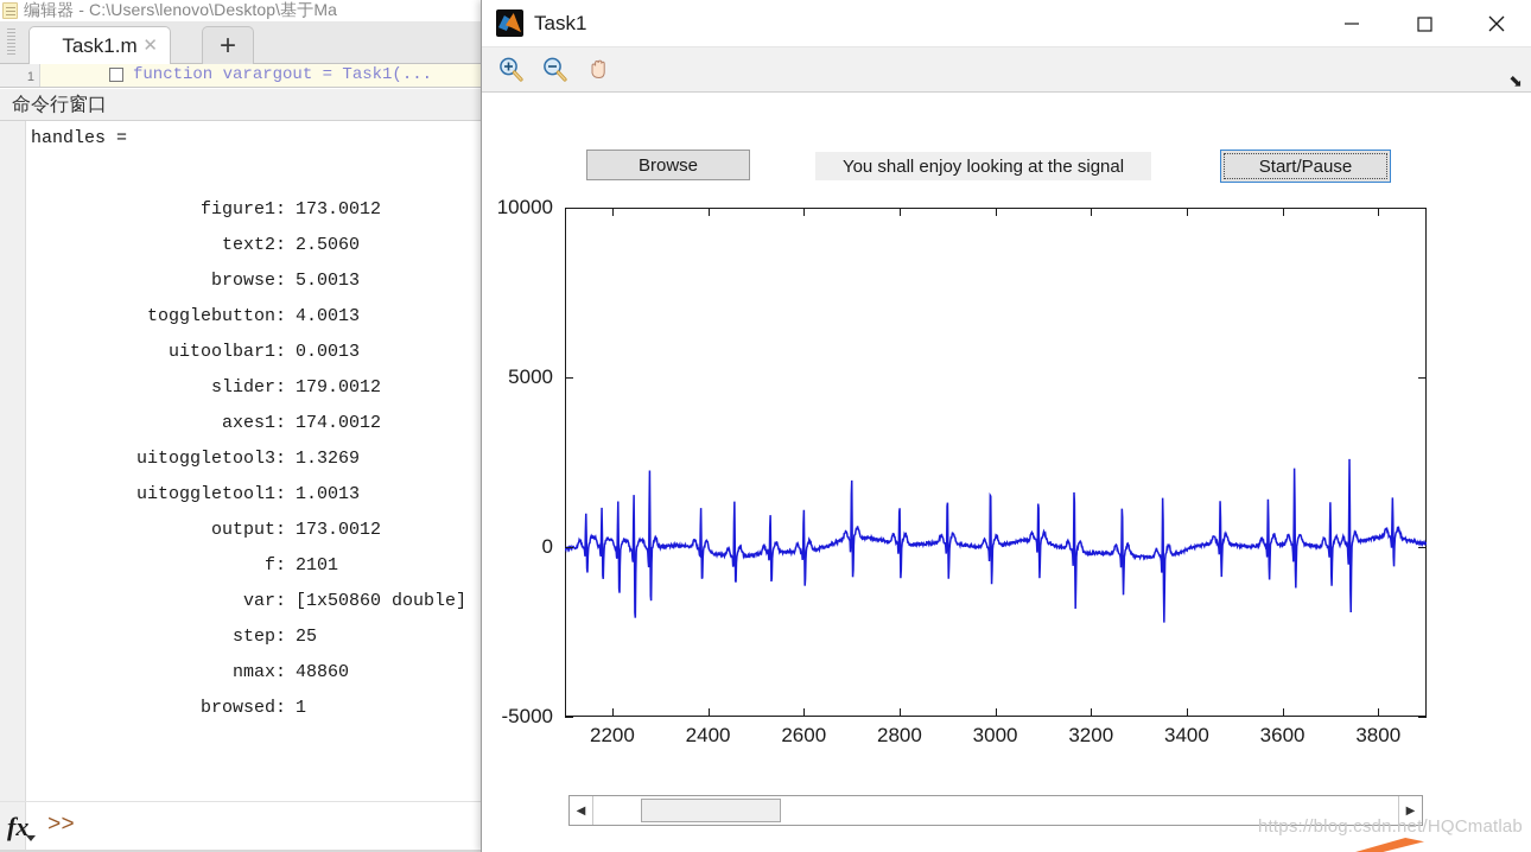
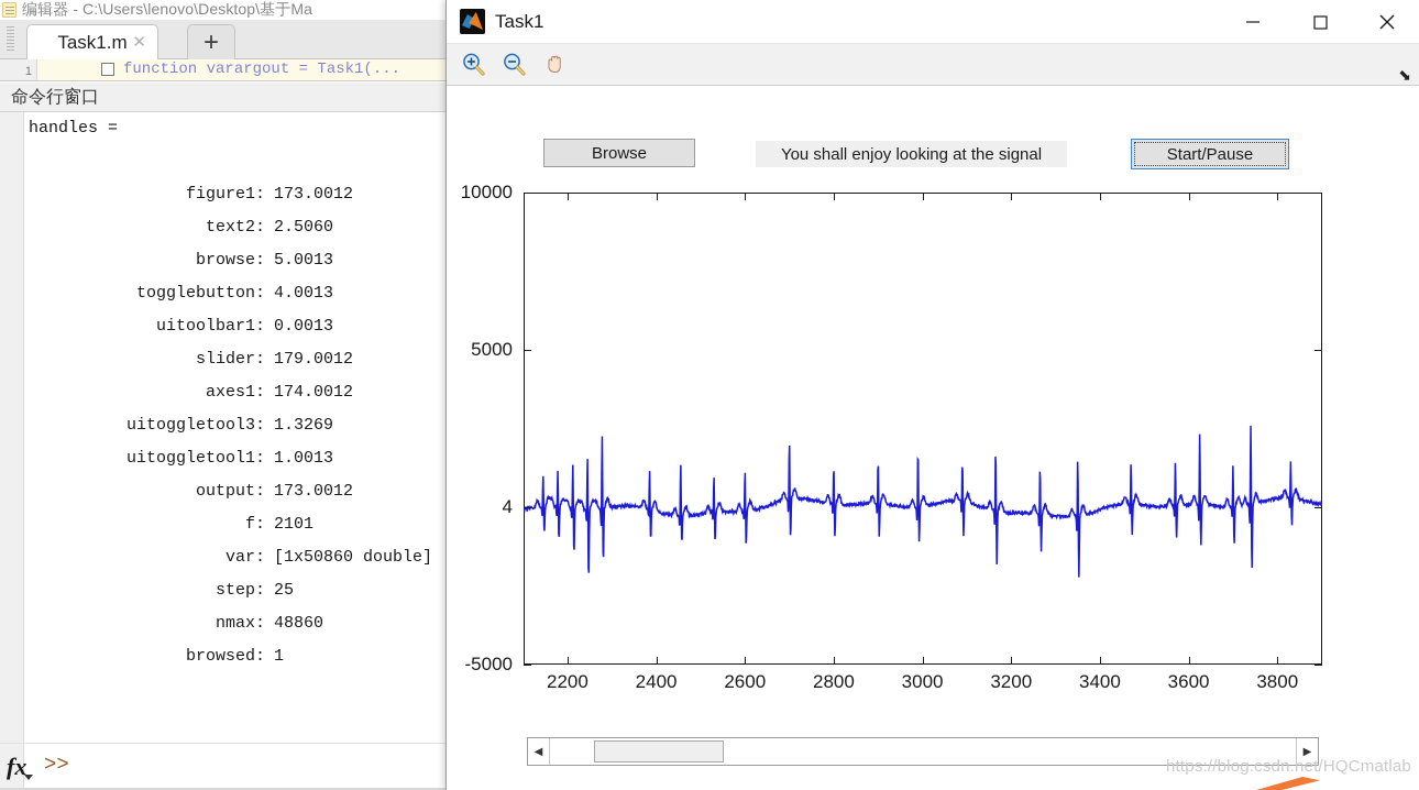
  编辑器 - C:\Users\lenovo\Desktop\基于Ma
  Task1.m
  ✕
  +
  1
  function varargout = Task1(...
  命令行窗口
  handles =
  figure1: 173.0012
  text2: 2.5060
  browse: 5.0013
  togglebutton: 4.0013
  uitoolbar1: 0.0013
  slider: 179.0012
  axes1: 174.0012
  uitoggletool3: 1.3269
  uitoggletool1: 1.0013
  output: 173.0012
  f: 2101
  var: [1x50860 double]
  step: 25
  nmax: 48860
  browsed: 1
  fx
  >>
  Task1
  ⬊
  Browse
  You shall enjoy looking at the signal
  Start/Pause
  -5000
- 0
+ 4
  5000
  10000
  2200
  2400
  2600
  2800
  3000
  3200
  3400
  3600
  3800
  ◀
  ▶
  https://blog.csdn.net/HQCmatlab
